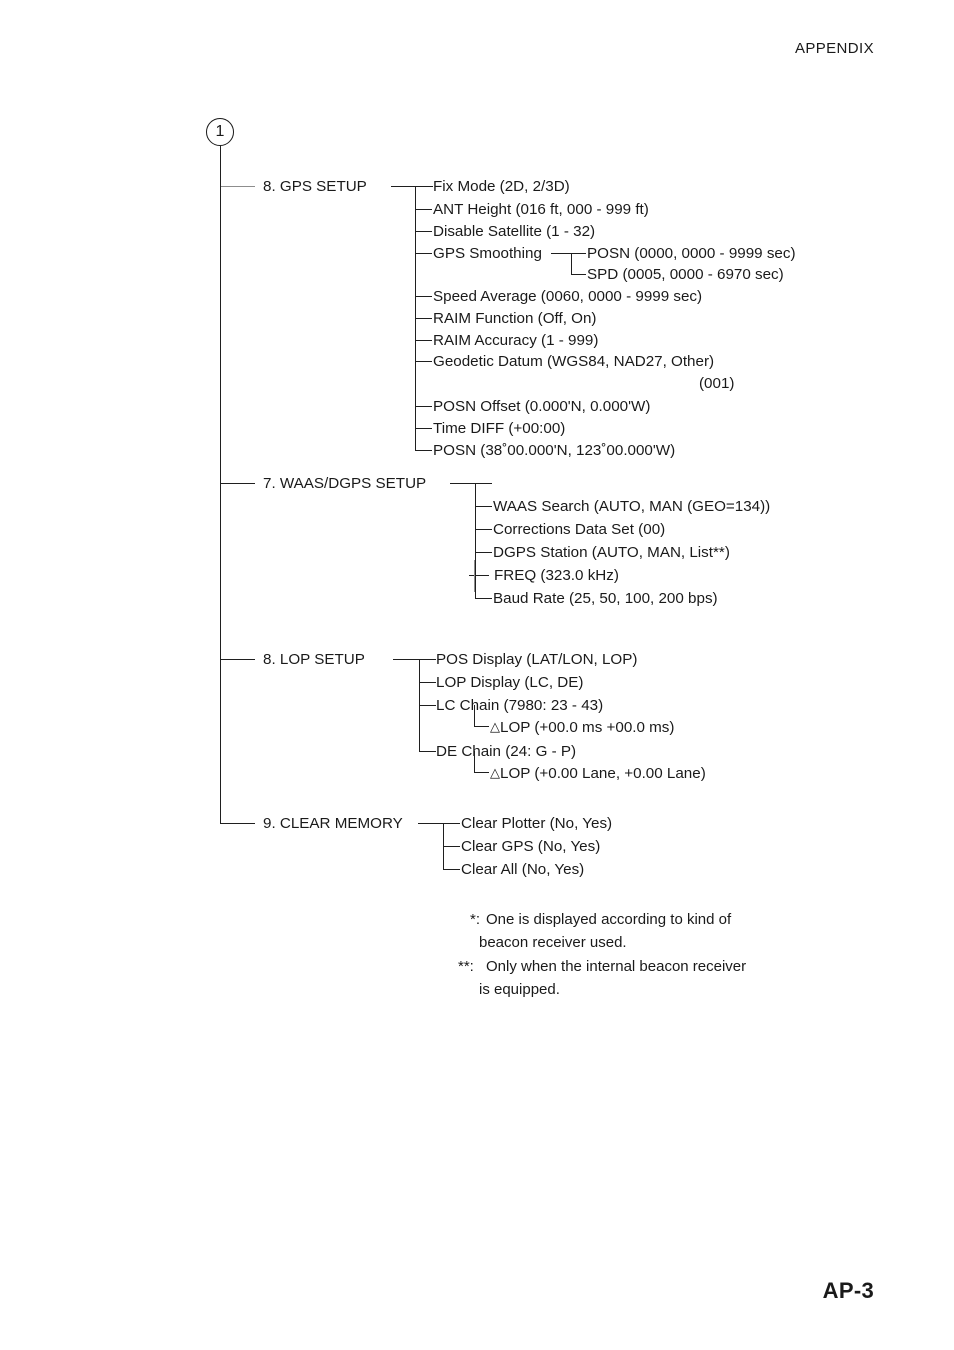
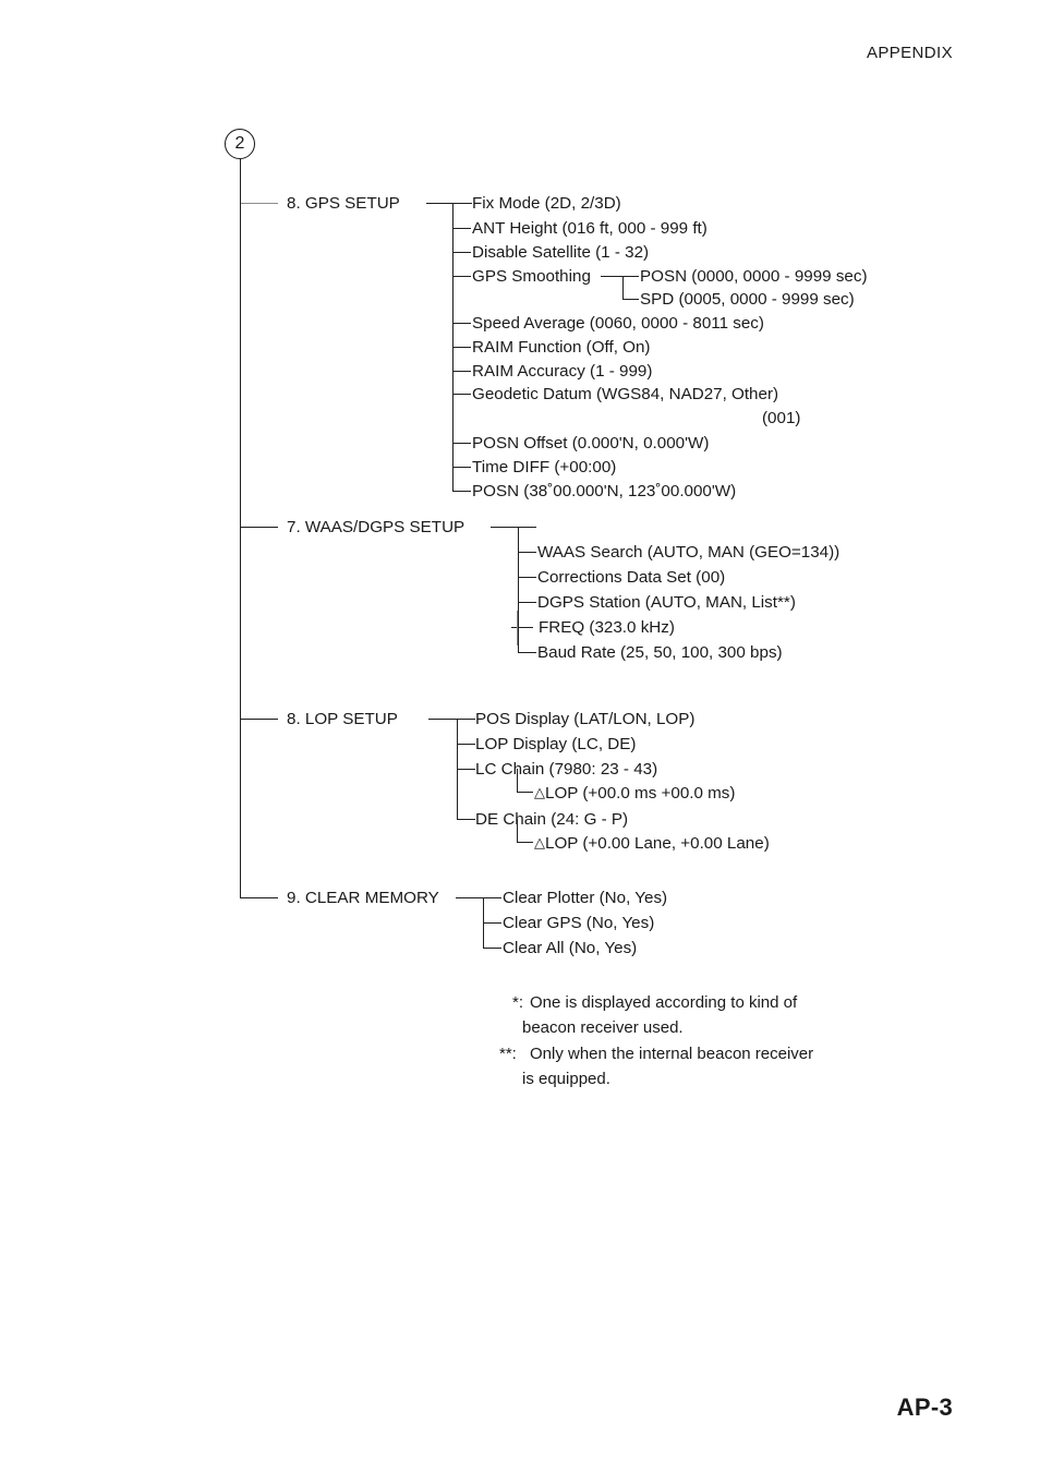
  APPENDIX
- 1
+ 2
  8. GPS SETUP
  Fix Mode (2D, 2/3D)
  ANT Height (016 ft, 000 - 999 ft)
  Disable Satellite (1 - 32)
  GPS Smoothing
  POSN (0000, 0000 - 9999 sec)
- SPD (0005, 0000 - 6970 sec)
+ SPD (0005, 0000 - 9999 sec)
- Speed Average (0060, 0000 - 9999 sec)
+ Speed Average (0060, 0000 - 8011 sec)
  RAIM Function (Off, On)
  RAIM Accuracy (1 - 999)
  Geodetic Datum (WGS84, NAD27, Other)
  (001)
  POSN Offset (0.000'N, 0.000'W)
  Time DIFF (+00:00)
  POSN (38˚00.000'N, 123˚00.000'W)
  7. WAAS/DGPS SETUP
  WAAS Search (AUTO, MAN (GEO=134))
  Corrections Data Set (00)
  DGPS Station (AUTO, MAN, List**)
  FREQ (323.0 kHz)
- Baud Rate (25, 50, 100, 200 bps)
+ Baud Rate (25, 50, 100, 300 bps)
  8. LOP SETUP
  POS Display (LAT/LON, LOP)
  LOP Display (LC, DE)
  LC Cain (7980: 23 - 43)
  △LOP (+00.0 ms +00.0 ms)
  DE Chain (24: G - P)
  △LOP (+0.00 Lane, +0.00 Lane)
  9. CLEAR MEMORY
  Clear Plotter (No, Yes)
  Clear GPS (No, Yes)
  Clear All (No, Yes)
  *:
  One is displayed according to kind of
  beacon receiver used.
  **:
  Only when the internal beacon receiver
  is equipped.
  AP-3
